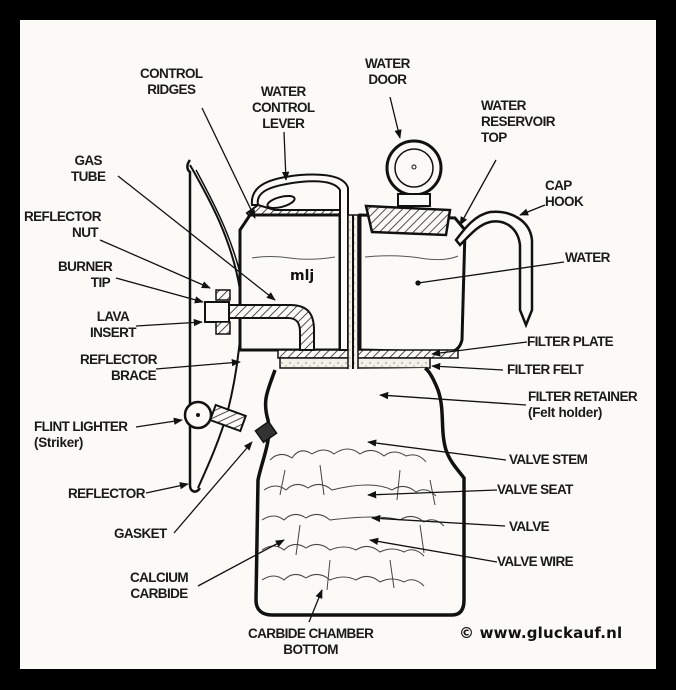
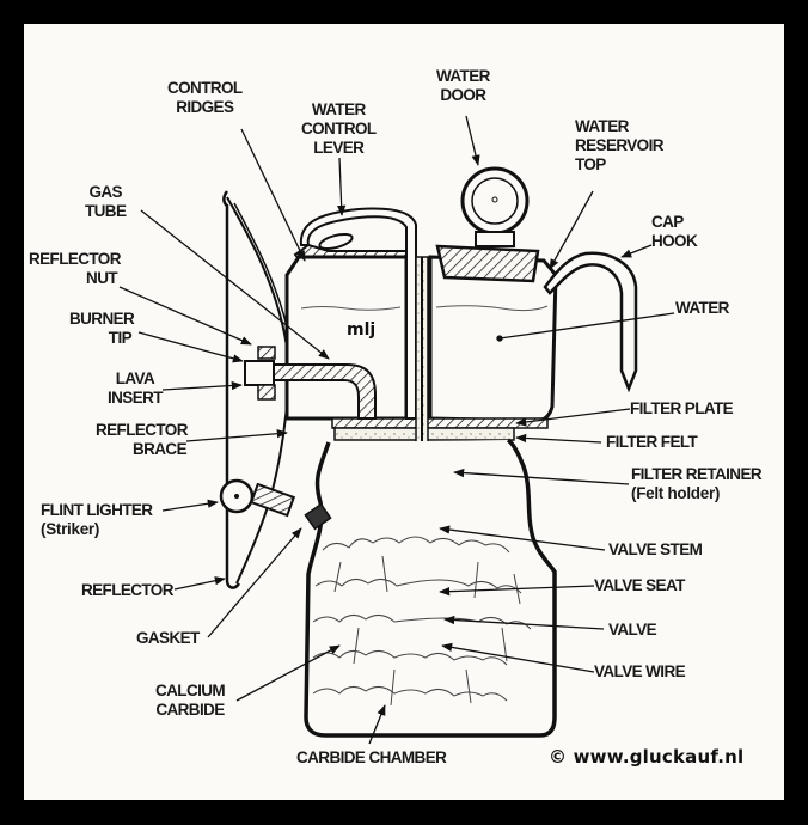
  mlj
  CONTROL
  RIDGES
  WATER
  CONTROL
  LEVER
  WATER
  DOOR
  WATER
  RESERVOIR
  TOP
  CAP
  HOOK
  GAS
  TUBE
  REFLECTOR
  NUT
  BURNER
  TIP
  LAVA
  INSERT
  REFLECTOR
  BRACE
  FLINT LIGHTER
  (Striker)
  REFLECTOR
  GASKET
  CALCIUM
  CARBIDE
  CARBIDE CHAMBER
- BOTTOM
  WATER
  FILTER PLATE
  FILTER FELT
  FILTER RETAINER
  (Felt holder)
  VALVE STEM
  VALVE SEAT
  VALVE
  VALVE WIRE
  © www.gluckauf.nl
